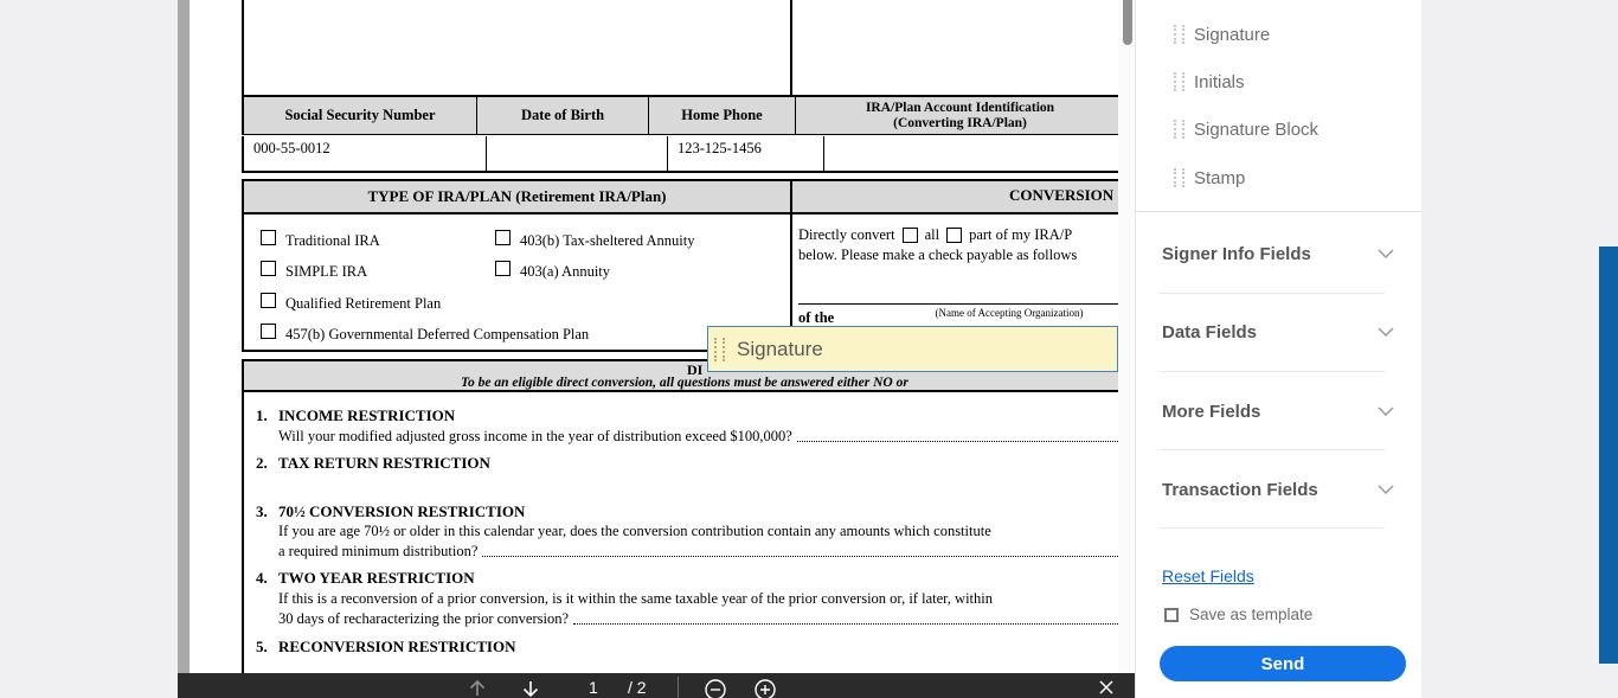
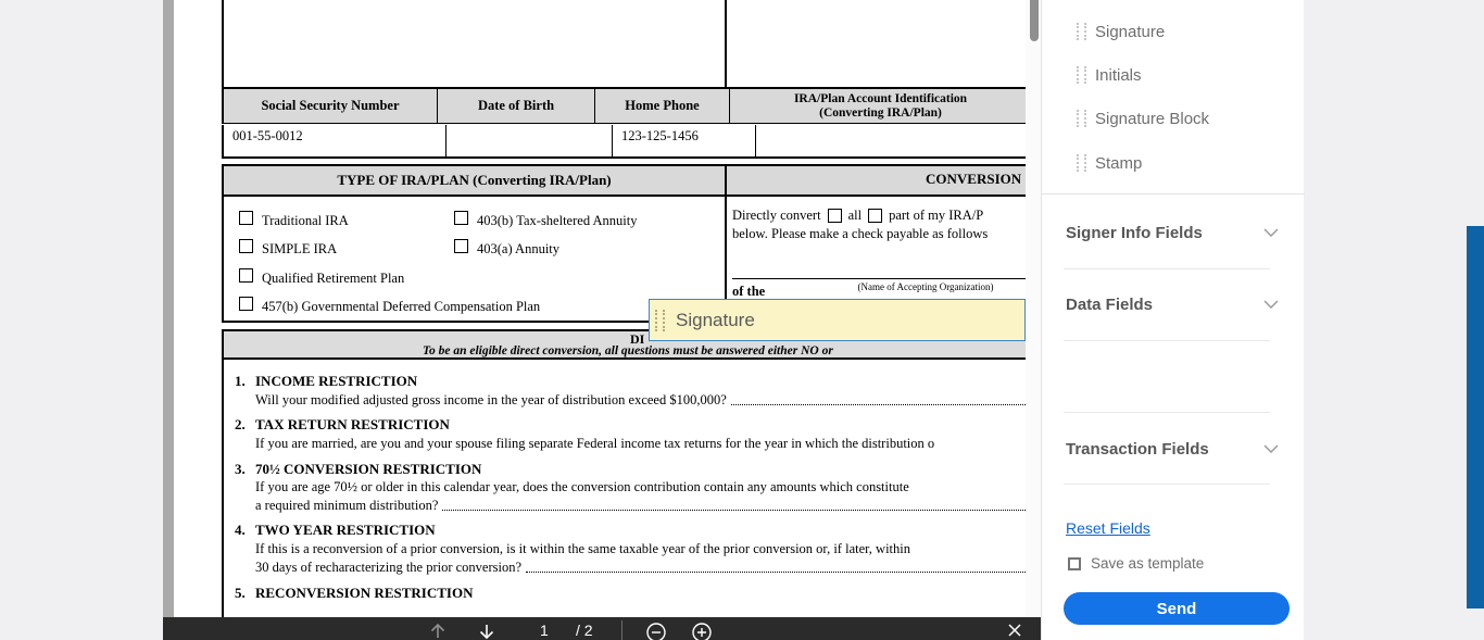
  Social Security Number
  Date of Birth
  Home Phone
  IRA/Plan Account Identification
  (Converting IRA/Plan)
- 000-55-0012
+ 001-55-0012
  123-125-1456
- TYPE OF IRA/PLAN (Retirement IRA/Plan)
+ TYPE OF IRA/PLAN (Converting IRA/Plan)
  CONVERSION
  Traditional IRA
  SIMPLE IRA
  Qualified Retirement Plan
  457(b) Governmental Deferred Compensation Plan
  403(b) Tax-sheltered Annuity
  403(a) Annuity
  Directly convert
  all
  part of my IRA/P
  below. Please make a check payable as follows
  (Name of Accepting Organization)
  of the
  DI
  To be an eligible direct conversion, all questions must be answered either NO or
  1.
  INCOME RESTRICTION
  Will your modified adjusted gross income in the year of distribution exceed $100,000?
  2.
  TAX RETURN RESTRICTION
+ If you are married, are you and your spouse filing separate Federal income tax returns for the year in which the distribution o
  3.
  70½ CONVERSION RESTRICTION
  If you are age 70½ or older in this calendar year, does the conversion contribution contain any amounts which constitute
  a required minimum distribution?
  4.
  TWO YEAR RESTRICTION
  If this is a reconversion of a prior conversion, is it within the same taxable year of the prior conversion or, if later, within
  30 days of recharacterizing the prior conversion?
  5.
  RECONVERSION RESTRICTION
  Signature
  1
  / 2
  Signature
  Initials
  Signature Block
  Stamp
  Signer Info Fields
  Data Fields
- More Fields
  Transaction Fields
  Reset Fields
  Save as template
  Send
